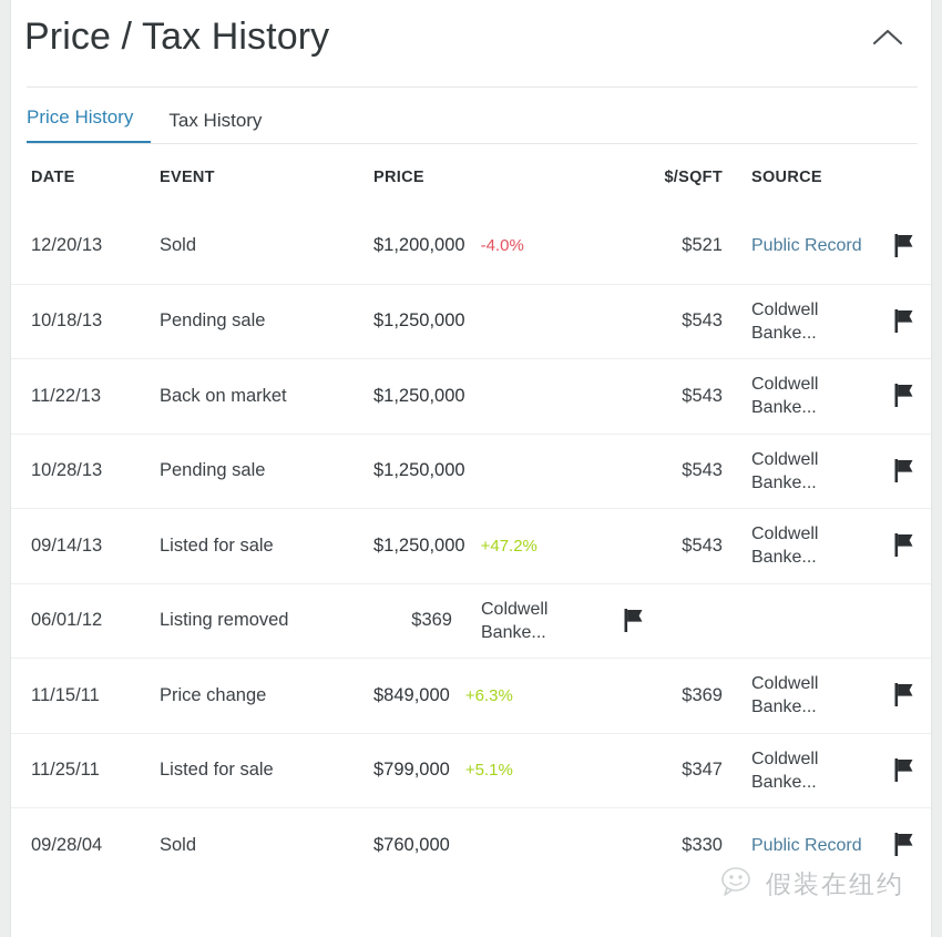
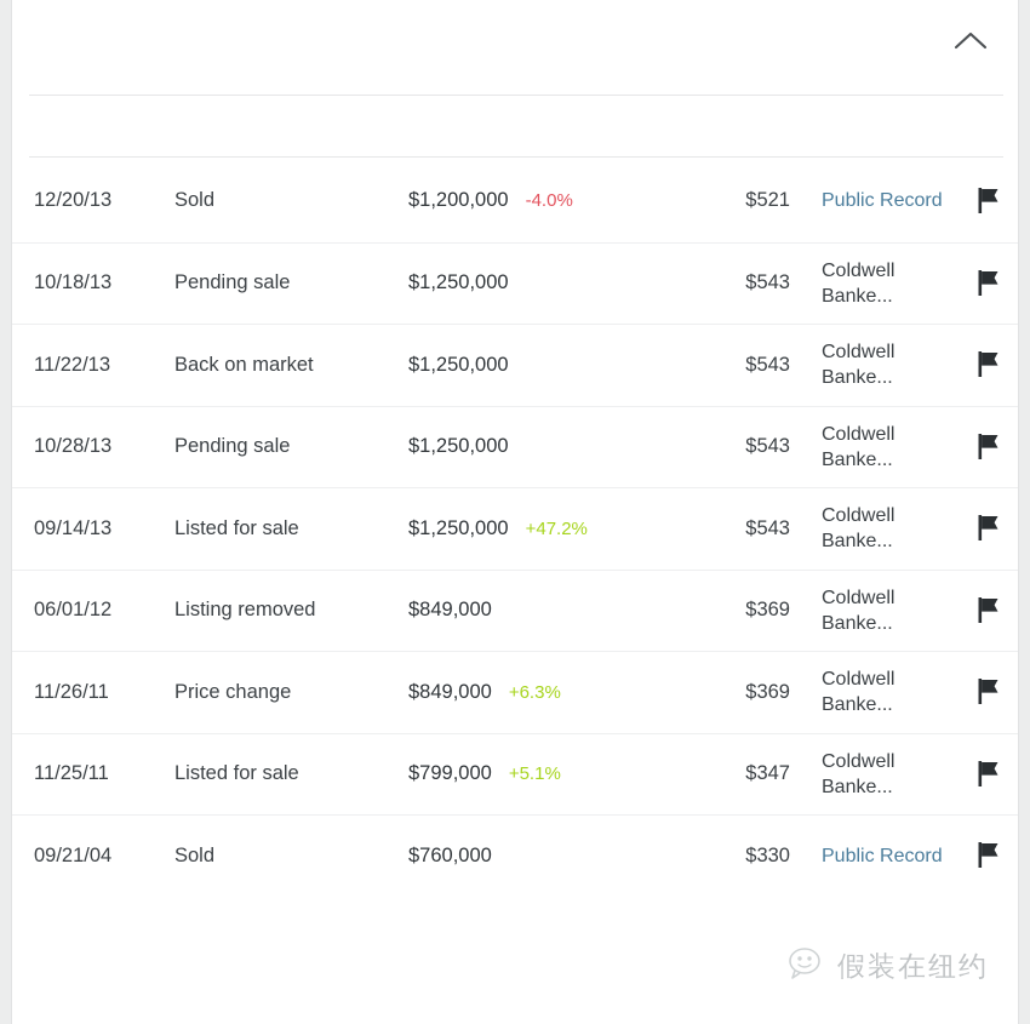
- Price / Tax History
- Price History
- Tax History
- DATE
- EVENT
- PRICE
- $/SQFT
- SOURCE
  12/20/13
  Sold
  $1,200,000 -4.0%
  $521
  Public Record
  10/18/13
  Pending sale
  $1,250,000
  $543
  Coldwell Banke...
  11/22/13
  Back on market
  $1,250,000
  $543
  Coldwell Banke...
  10/28/13
  Pending sale
  $1,250,000
  $543
  Coldwell Banke...
  09/14/13
  Listed for sale
  $1,250,000 +47.2%
  $543
  Coldwell Banke...
  06/01/12
  Listing removed
+ $849,000
  $369
  Coldwell Banke...
- 11/15/11
+ 11/26/11
  Price change
  $849,000 +6.3%
  $369
  Coldwell Banke...
  11/25/11
  Listed for sale
  $799,000 +5.1%
  $347
  Coldwell Banke...
- 09/28/04
+ 09/21/04
  Sold
  $760,000
  $330
  Public Record
  假装在纽约
